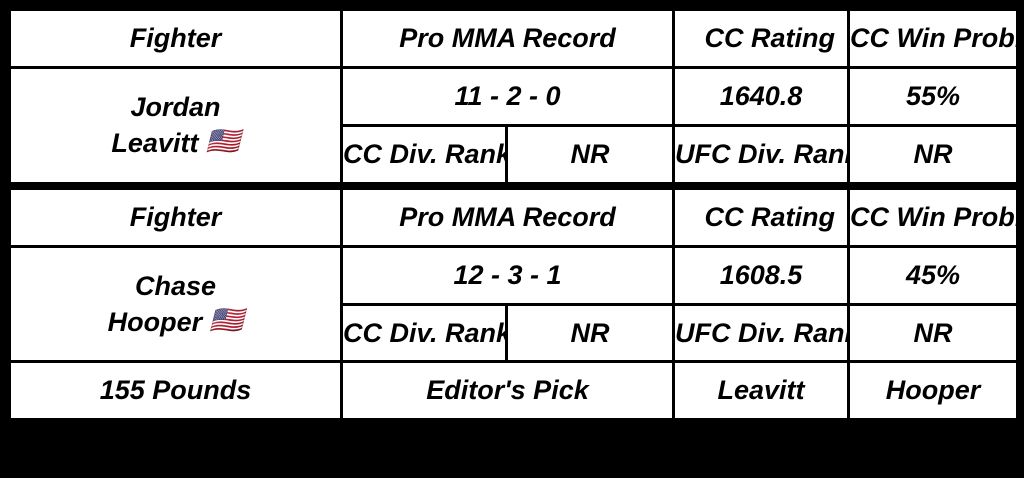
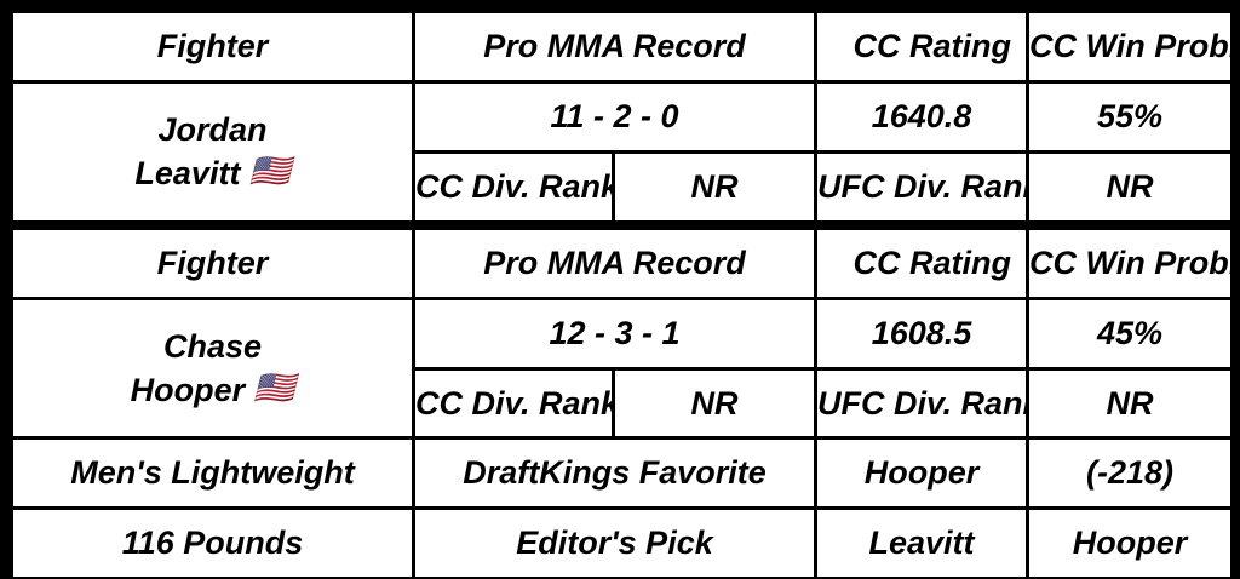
  Fighter	Pro MMA Record	CC Rating	CC Win Prob
  Jordan Leavitt 🇺🇸	11 - 2 - 0	1640.8	55%
  CC Div. Rank	NR	UFC Div. Ran	NR
  Fighter	Pro MMA Record	CC Rating	CC Win Prob
  Chase Hooper 🇺🇸	12 - 3 - 1	1608.5	45%
  CC Div. Rank	NR	UFC Div. Ran	NR
+ Men's Lightweight	DraftKings Favorite	Hooper	(-218)
- 155 Pounds	Editor's Pick	Leavitt	Hooper
+ 116 Pounds	Editor's Pick	Leavitt	Hooper
